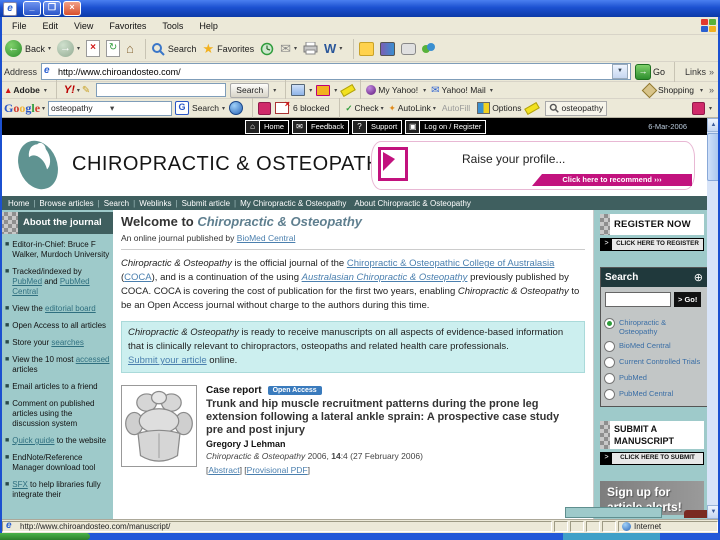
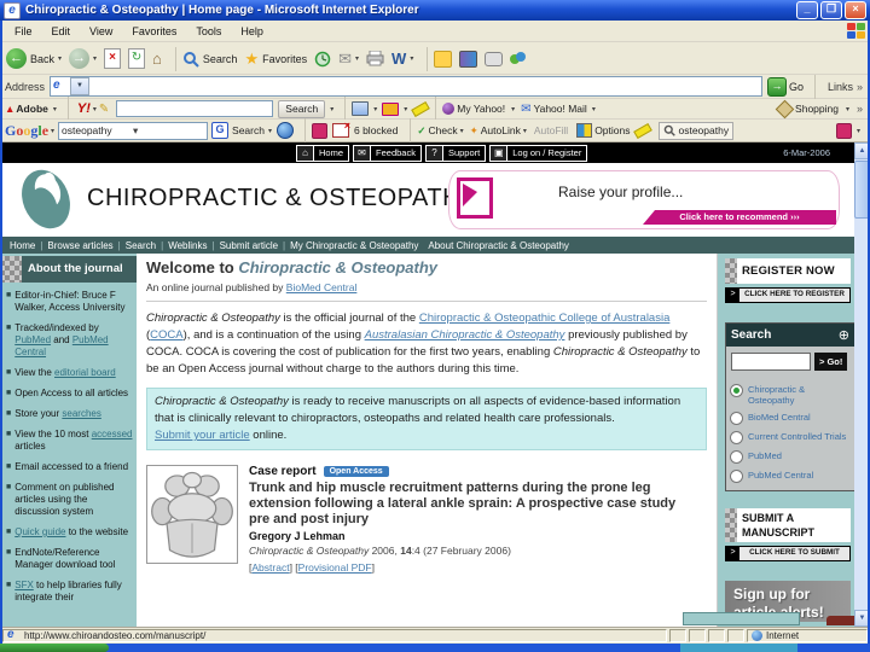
  e
+ Chiropractic & Osteopathy | Home page - Microsoft Internet Explorer
  _
  ❐
  ×
  File
  Edit
  View
  Favorites
  Tools
  Help
  ←
  Back
  →
  ×
  ↻
  ⌂
  Search
  ★
  Favorites
  ✉
  W
  Address
  e
- http://www.chiroandosteo.com/
  →
  Go
  Links
  »
  ▲
  Adobe
  Y!
  ✎
  Search
  My Yahoo!
  ✉
  Yahoo! Mail
  Shopping
  »
  Google
  osteopathy
  ▾
  G
  Search
  6 blocked
  ✓
  Check
  ✦
  AutoLink
  AutoFill
  Options
  osteopathy
  ⌂
  Home
  ✉
  Feedback
  ?
  Support
  ▣
  Log on / Register
  6-Mar-2006
  CHIROPRACTIC & OSTEOPAT
  Raise your profile...
  Click here to recommend ›››
  Home
  |
  Browse articles
  |
  Search
  |
  Weblinks
  |
  Submit article
  |
  My Chiropractic & Osteopathy
  About Chiropractic & Osteopathy
  About the journal
- Editor-in-Chief: Bruce F Walker, Murdoch University
+ Editor-in-Chief: Bruce F Walker, Access University
  Tracked/indexed by PubMed and PubMed Central
  View the editorial board
  Open Access to all articles
  Store your searches
  View the 10 most accessed articles
- Email articles to a friend
+ Email accessed to a friend
  Comment on published articles using the discussion system
  Quick guide to the website
  EndNote/Reference Manager download tool
  SFX to help libraries fully integrate their
  Welcome to Chiropractic & Osteopathy
  An online journal published by BioMed Central
  Chiropractic & Osteopathy is the official journal of the Chiropractic & Osteopathic College of Australasia (COCA), and is a continuation of the using Australasian Chiropractic & Osteopathy previously published by COCA. COCA is covering the cost of publication for the first two years, enabling Chiropractic & Osteopathy to be an Open Access journal without charge to the authors during this time.
  Chiropractic & Osteopathy is ready to receive manuscripts on all aspects of evidence-based information that is clinically relevant to chiropractors, osteopaths and related health care professionals.
  Submit your article online.
  Case report
  Trunk and hip muscle recruitment patterns during the prone leg extension following a lateral ankle sprain: A prospective case study pre and post injury
  Gregory J Lehman
  Chiropractic & Osteopathy 2006, 14:4 (27 February 2006)
  [Abstract] [Provisional PDF]
  REGISTER NOW
  Search
  ⊕
  > Go!
  Chiropractic & Osteopathy
  BioMed Central
  Current Controlled Trials
  PubMed
  PubMed Central
  SUBMIT A MANUSCRIPT
  Sign up for
  e
  http://www.chiroandosteo.com/manuscript/
  Internet
